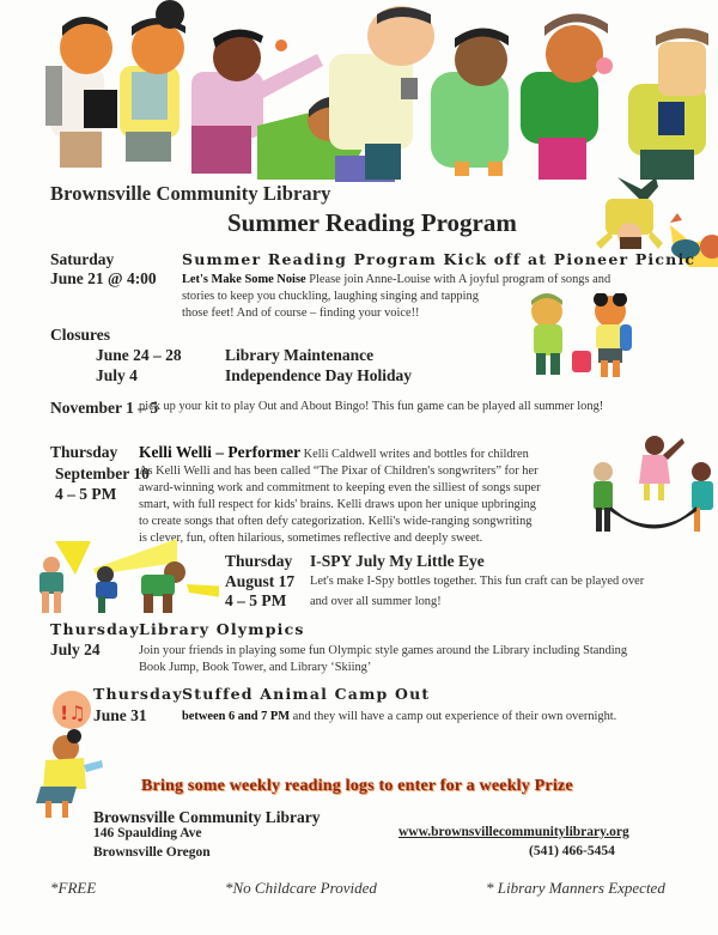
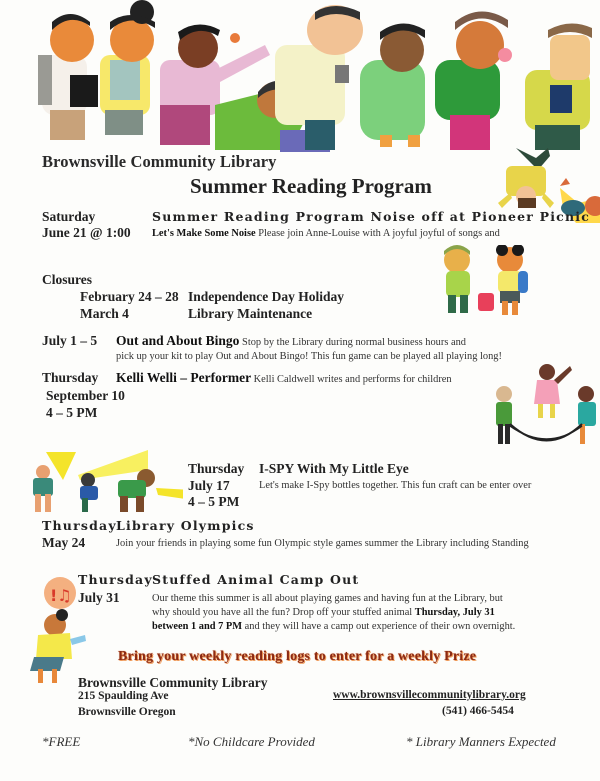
  Brownsville Community Library
  Summer Reading Program
  Saturday
- June 21 @ 4:00
+ June 21 @ 1:00
- Summer Reading Program Kick off at Pioneer Picnic
+ Summer Reading Program Noise off at Pioneer Picnic
- Let's Make Some Noise Please join Anne-Louise with A joyful program of songs and
+ Let's Make Some Noise Please join Anne-Louise with A joyful joyful of songs and
- stories to keep you chuckling, laughing singing and tapping
- those feet! And of course – finding your voice!!
  Closures
- June 24 – 28
+ February 24 – 28
- Library Maintenance
+ Independence Day Holiday
- July 4
+ March 4
- Independence Day Holiday
+ Library Maintenance
- November 1 – 5
+ July 1 – 5
+ Out and About Bingo Stop by the Library during normal business hours and
- pick up your kit to play Out and About Bingo! This fun game can be played all summer long!
+ pick up your kit to play Out and About Bingo! This fun game can be played all playing long!
  Thursday
  September 10
  4 – 5 PM
- Kelli Welli – Performer Kelli Caldwell writes and bottles for children
+ Kelli Welli – Performer Kelli Caldwell writes and performs for children
- As Kelli Welli and has been called “The Pixar of Children's songwriters” for her
- award-winning work and commitment to keeping even the silliest of songs super
- smart, with full respect for kids' brains. Kelli draws upon her unique upbringing
- to create songs that often defy categorization. Kelli's wide-ranging songwriting
- is clever, fun, often hilarious, sometimes reflective and deeply sweet.
  Thursday
- August 17
+ July 17
  4 – 5 PM
- I-SPY July My Little Eye
+ I-SPY With My Little Eye
- Let's make I-Spy bottles together. This fun craft can be played over
+ Let's make I-Spy bottles together. This fun craft can be enter over
- and over all summer long!
  Thursday
- July 24
+ May 24
  Library Olympics
- Join your friends in playing some fun Olympic style games around the Library including Standing
+ Join your friends in playing some fun Olympic style games summer the Library including Standing
- Book Jump, Book Tower, and Library ‘Skiing’
  !♫
  Thursday
- June 31
+ July 31
  Stuffed Animal Camp Out
+ Our theme this summer is all about playing games and having fun at the Library, but
+ why should you have all the fun? Drop off your stuffed animal Thursday, July 31
- between 6 and 7 PM and they will have a camp out experience of their own overnight.
+ between 1 and 7 PM and they will have a camp out experience of their own overnight.
- Bring some weekly reading logs to enter for a weekly Prize
+ Bring your weekly reading logs to enter for a weekly Prize
  Brownsville Community Library
- 146 Spaulding Ave
+ 215 Spaulding Ave
  Brownsville Oregon
  www.brownsvillecommunitylibrary.org
  (541) 466-5454
  *FREE
  *No Childcare Provided
  * Library Manners Expected
